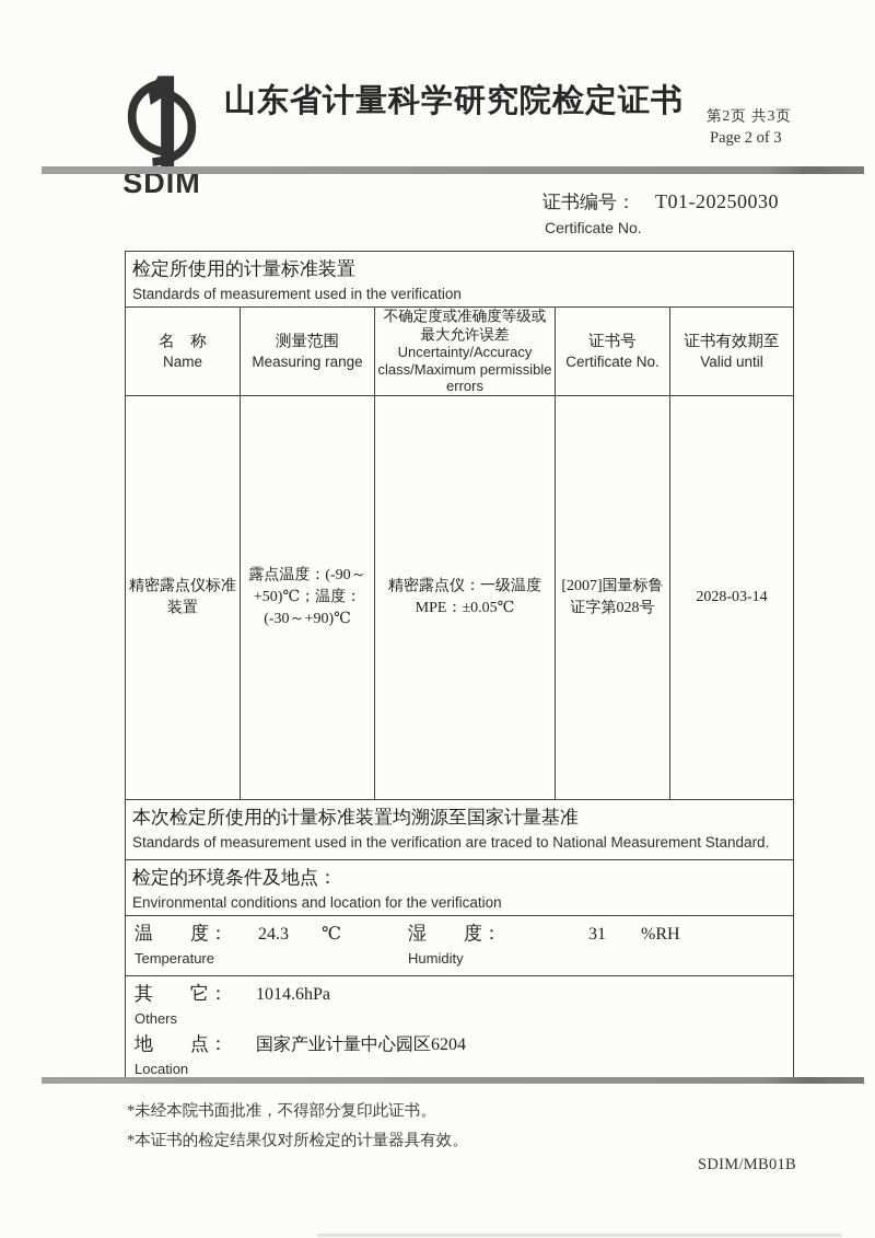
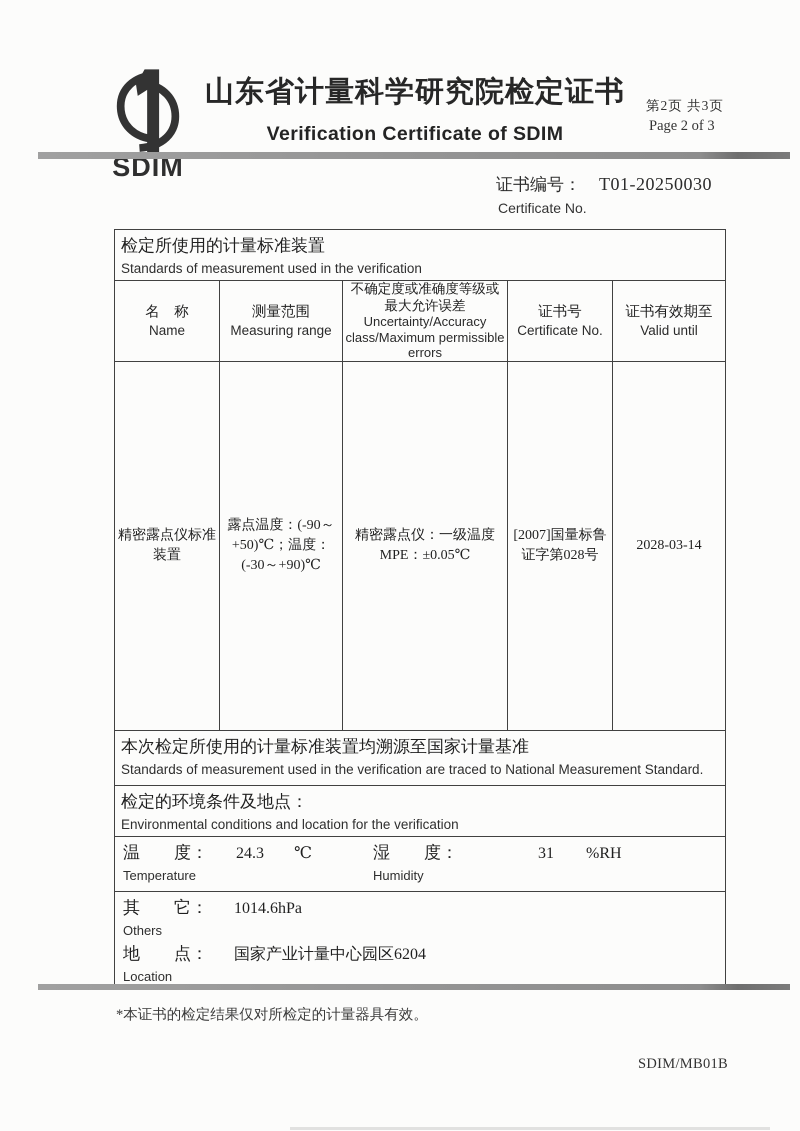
  SDIM
  山东省计量科学研究院检定证书
+ Verification Certificate of SDIM
  第2页 共3页
  Page 2 of 3
  证书编号： T01-20250030
  Certificate No.
  检定所使用的计量标准装置 Standards of measurement used in the verification
  名 称 Name	测量范围 Measuring range	不确定度或准确度等级或 最大允许误差 Uncertainty/Accuracy class/Maximum permissible errors	证书号 Certificate No.	证书有效期至 Valid until
  精密露点仪标准 装置	露点温度：(-90～ +50)℃；温度： (-30～+90)℃	精密露点仪：一级温度 MPE：±0.05℃	[2007]国量标鲁 证字第028号	2028-03-14
  本次检定所使用的计量标准装置均溯源至国家计量基准 Standards of measurement used in the verification are traced to National Measurement Standard.
  检定的环境条件及地点： Environmental conditions and location for the verification
  温 度： 24.3 ℃ Temperature 湿 度： 31 %RH Humidity
  其 它： 1014.6hPa Others 地 点： 国家产业计量中心园区6204 Location
- *未经本院书面批准，不得部分复印此证书。
  *本证书的检定结果仅对所检定的计量器具有效。
  SDIM/MB01B
